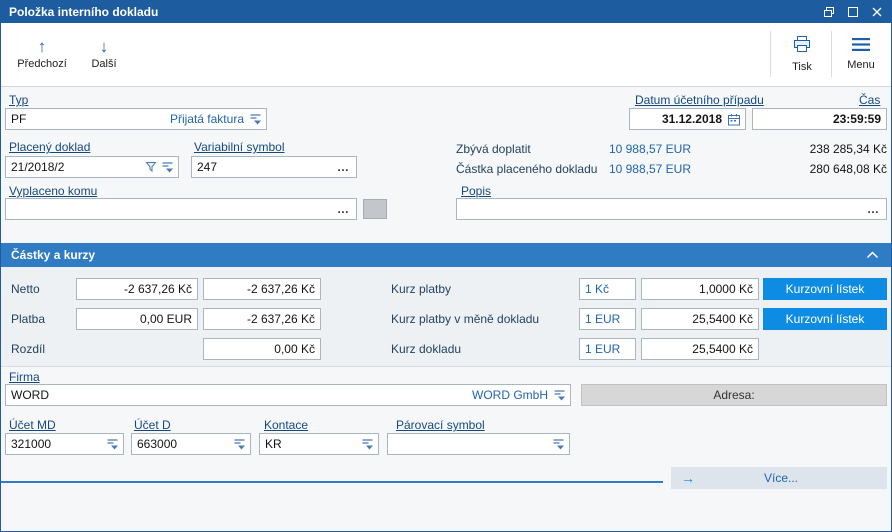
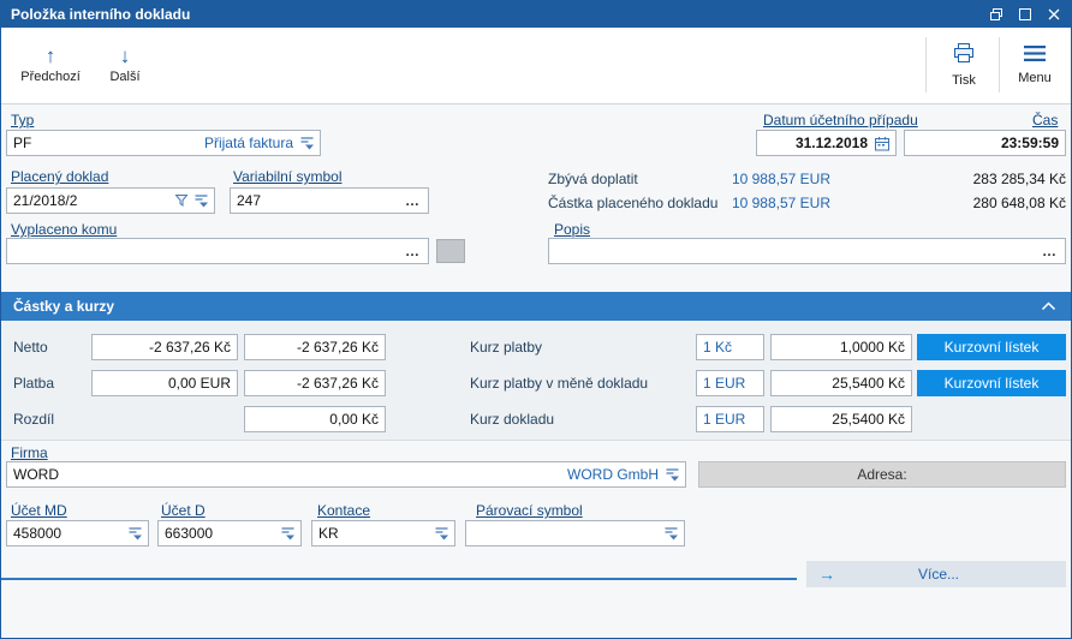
  Položka interního dokladu
  ↑
  Předchozí
  ↓
  Další
  Tisk
  Menu
  Typ
  Datum účetního případu
  Čas
  PF
  Přijatá faktura
  31.12.2018
  23:59:59
  Placený doklad
  Variabilní symbol
  Zbývá doplatit
  10 988,57 EUR
- 238 285,34 Kč
+ 283 285,34 Kč
  21/2018/2
  247
  …
  Částka placeného dokladu
  10 988,57 EUR
  280 648,08 Kč
  Vyplaceno komu
  Popis
  …
  …
  Částky a kurzy
  Netto
  -2 637,26 Kč
  -2 637,26 Kč
  Kurz platby
  1 Kč
  1,0000 Kč
  Kurzovní lístek
  Platba
  0,00 EUR
  -2 637,26 Kč
  Kurz platby v měně dokladu
  1 EUR
  25,5400 Kč
  Kurzovní lístek
  Rozdíl
  0,00 Kč
  Kurz dokladu
  1 EUR
  25,5400 Kč
  Firma
  WORD
  WORD GmbH
  Adresa:
  Účet MD
  Účet D
  Kontace
  Párovací symbol
- 321000
+ 458000
  663000
  KR
  →
  Více...
